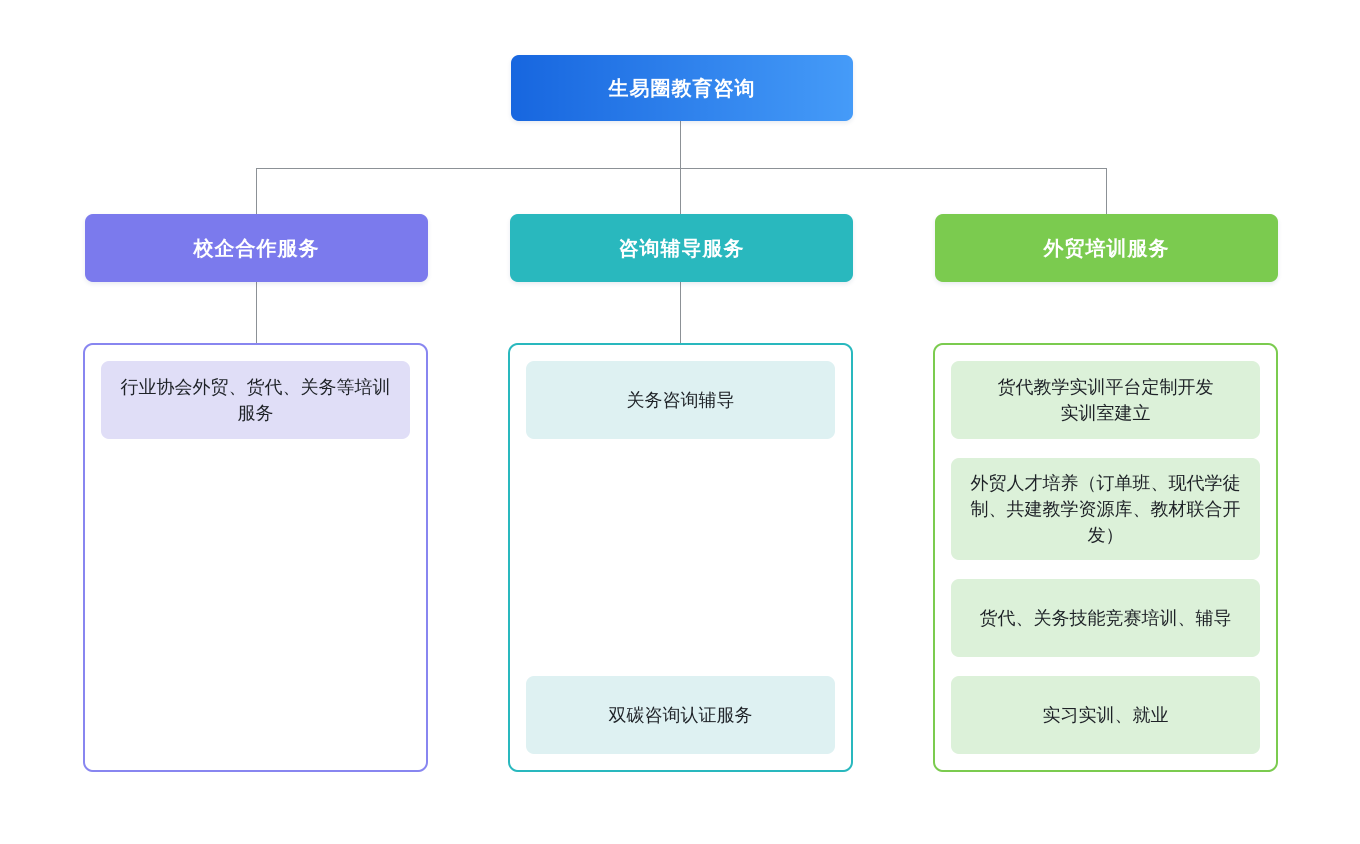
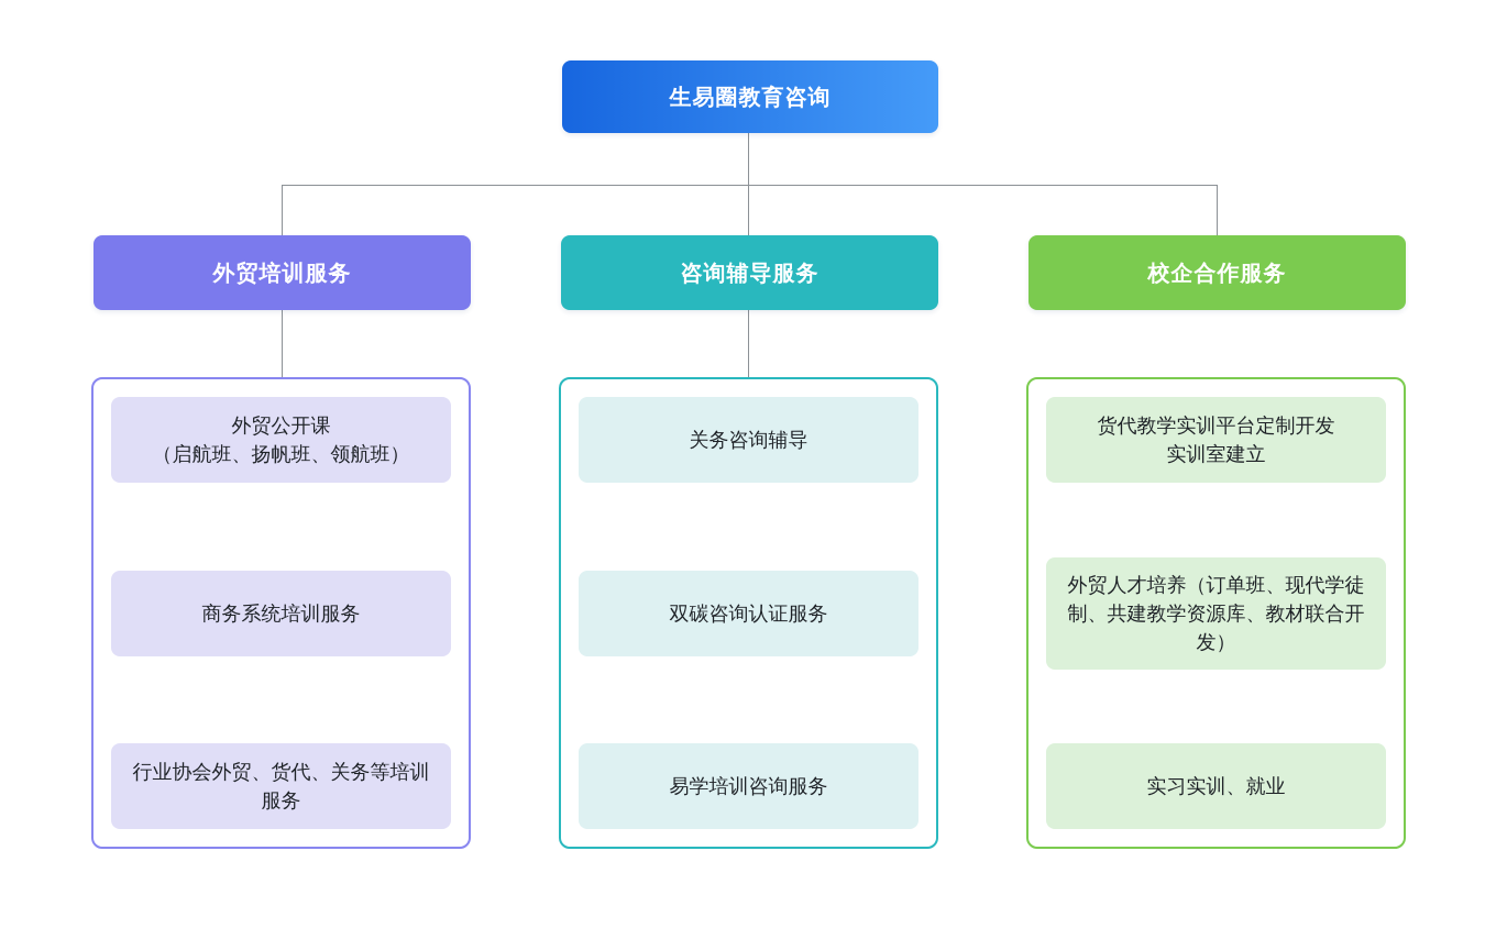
  生易圈教育咨询
- 校企合作服务
+ 外贸培训服务
  咨询辅导服务
- 外贸培训服务
+ 校企合作服务
+ 外贸公开课
+ （启航班、扬帆班、领航班）
+ 商务系统培训服务
  行业协会外贸、货代、关务等培训服务
  关务咨询辅导
  双碳咨询认证服务
+ 易学培训咨询服务
  货代教学实训平台定制开发
  实训室建立
  外贸人才培养（订单班、现代学徒制、共建教学资源库、教材联合开发）
- 货代、关务技能竞赛培训、辅导
  实习实训、就业
